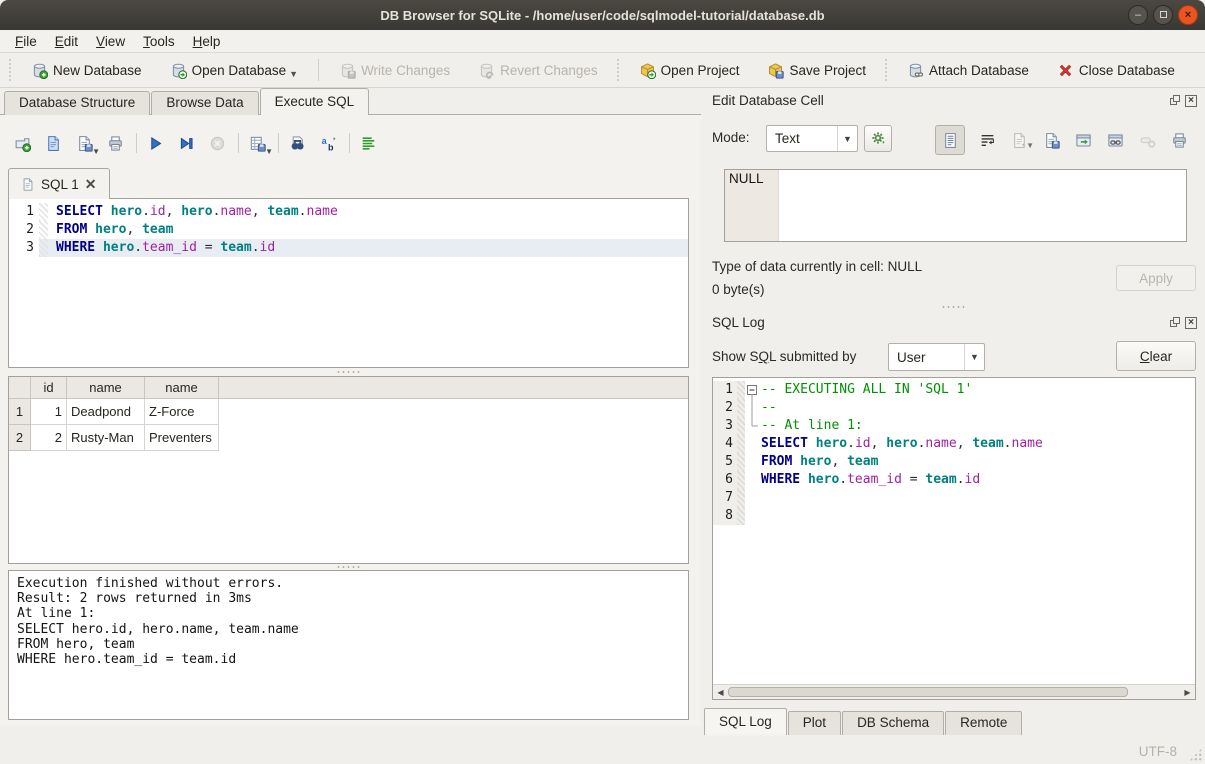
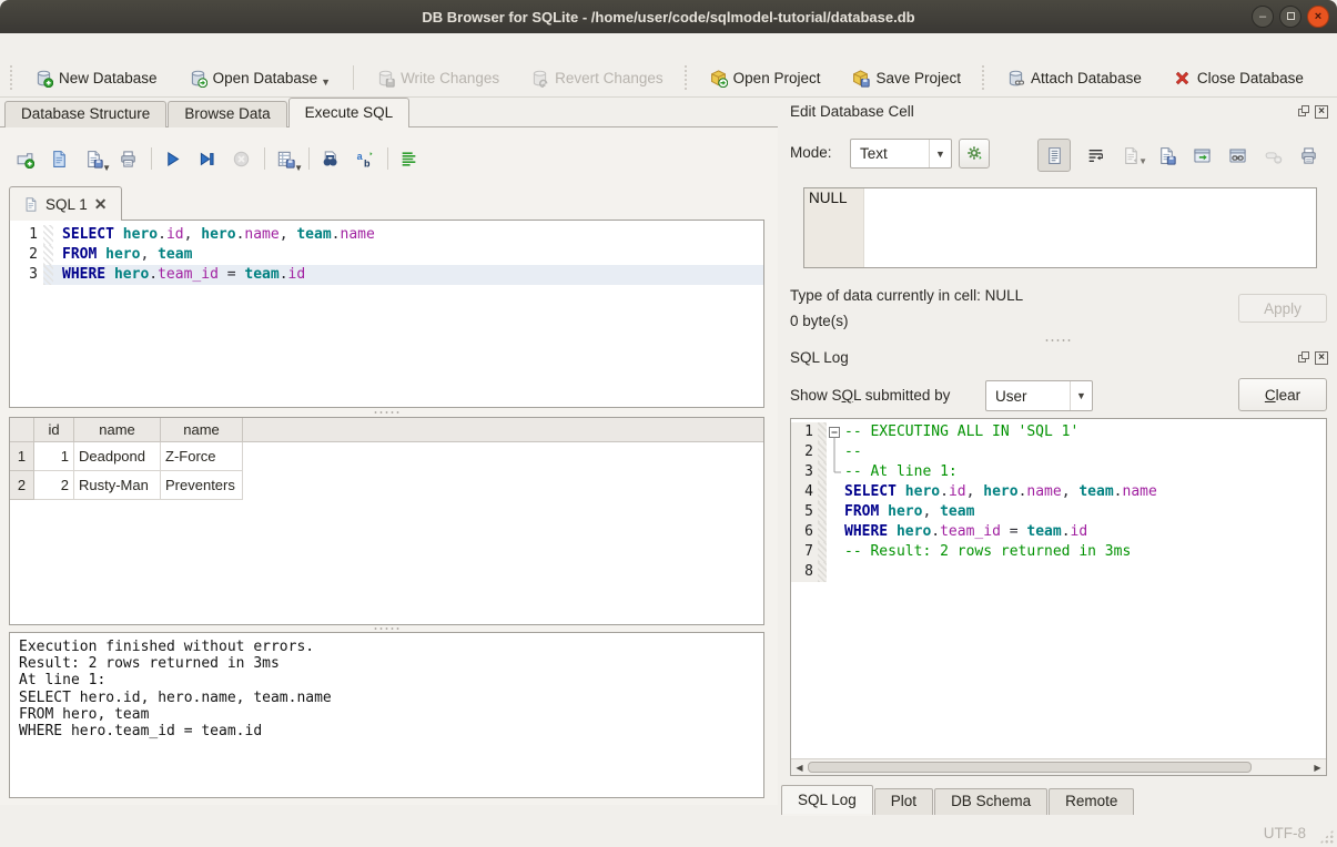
  DB Browser for SQLite - /home/user/code/sqlmodel-tutorial/database.db
  –
  ×
- File
- Edit
- View
- Tools
- Help
  New Database
  Open Database
  ▼
  Write Changes
  Revert Changes
  Open Project
  Save Project
  Attach Database
  Close Database
  Database Structure
  Browse Data
  Execute SQL
  ▼
  ▼
  a
  b
  SQL 1
  ✕
  1
  SELECT hero.id, hero.name, team.name
  2
  FROM hero, team
  3
  WHERE hero.team_id = team.id
  id
  name
  name
  1
  1
  Deadpond
  Z-Force
  2
  2
  Rusty-Man
  Preventers
  Execution finished without errors.
  Result: 2 rows returned in 3ms
  At line 1:
  SELECT hero.id, hero.name, team.name
  FROM hero, team
  WHERE hero.team_id = team.id
  Edit Database Cell
  ×
  Mode:
  Text
  ▼
  ▼
  NULL
  Type of data currently in cell: NULL
  0 byte(s)
  Apply
  SQL Log
  ×
  Show SQL submitted by
  User
  ▼
  C
  lear
  1
  -- EXECUTING ALL IN 'SQL 1'
  2
  --
  3
  -- At line 1:
  4
  SELECT hero.id, hero.name, team.name
  5
  FROM hero, team
  6
  WHERE hero.team_id = team.id
  7
+ -- Result: 2 rows returned in 3ms
  8
  ◀
  ▶
  SQL Log
  Plot
  DB Schema
  Remote
  UTF-8
